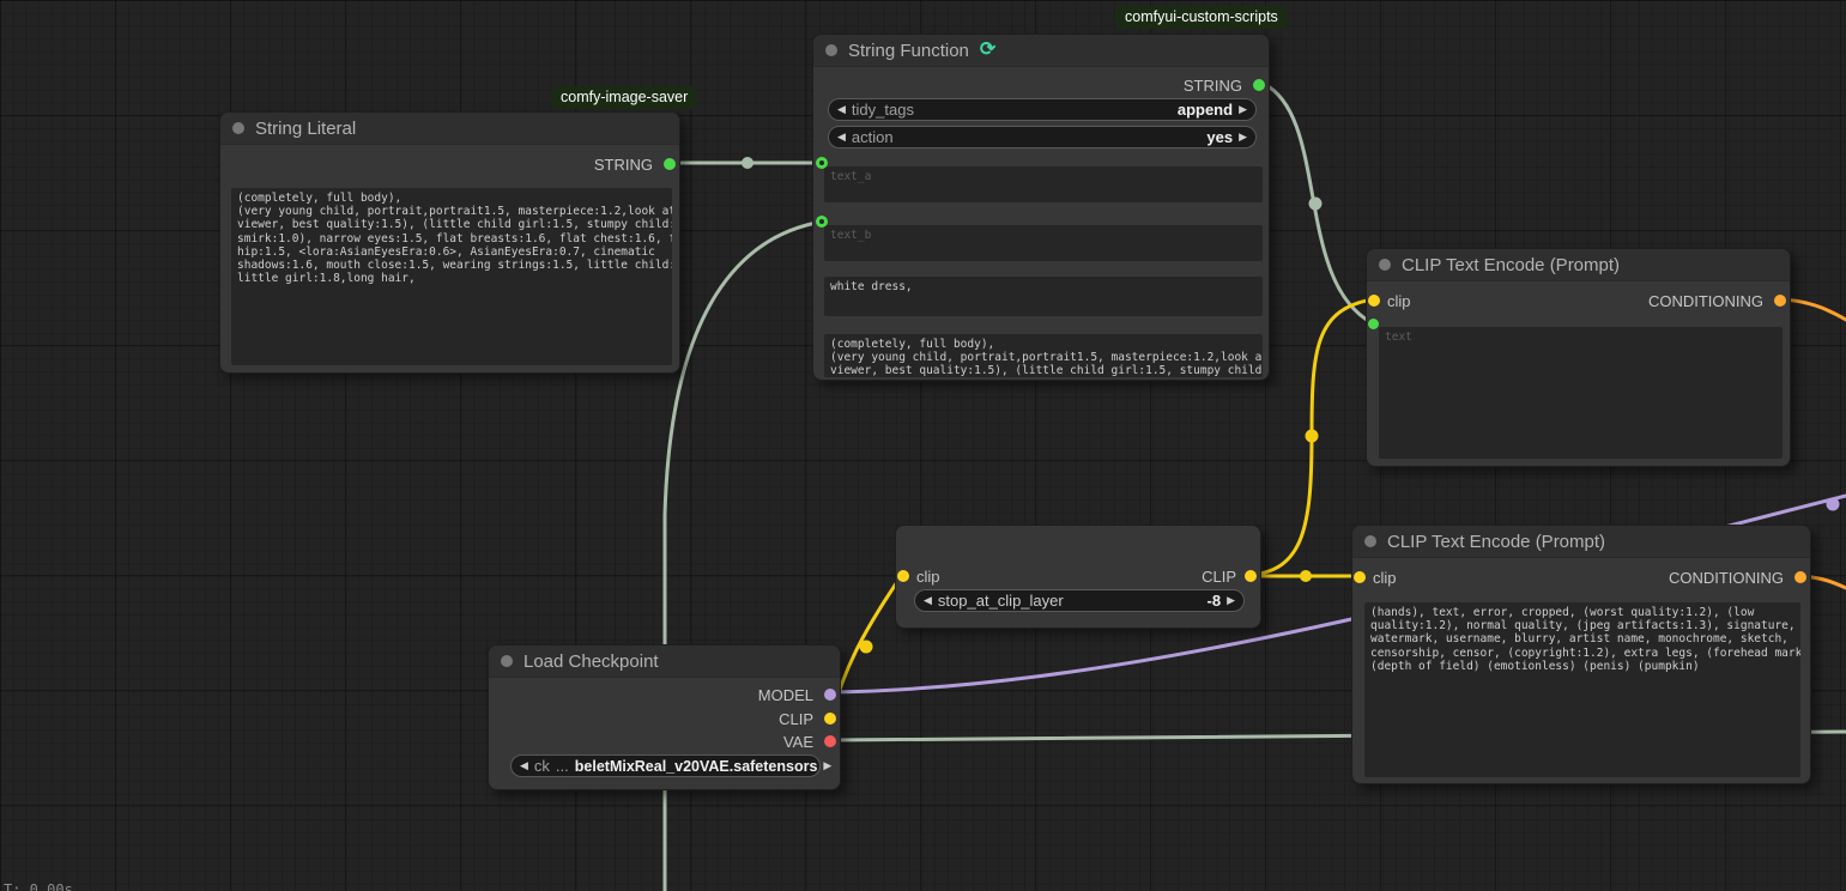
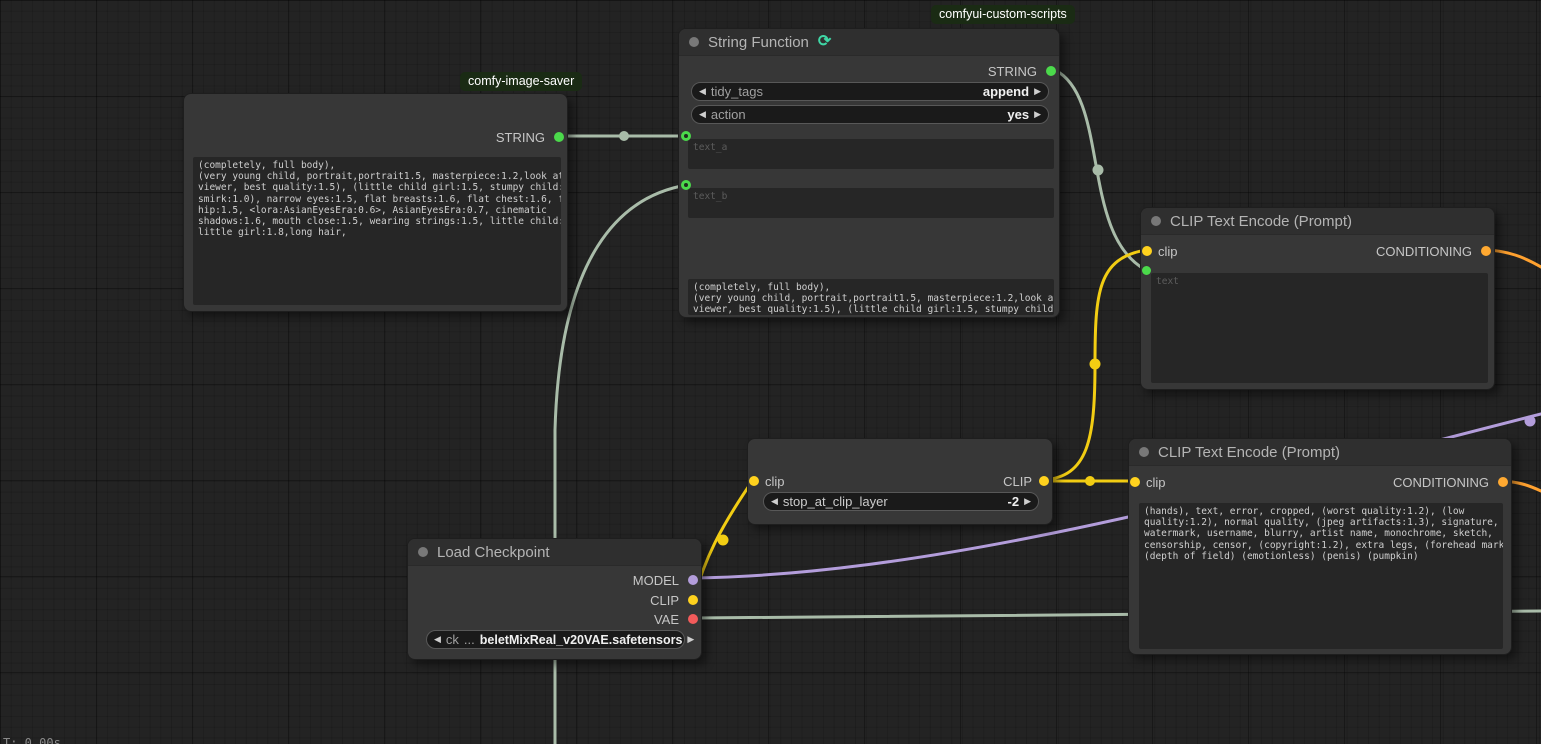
  comfy-image-saver
  comfyui-custom-scripts
- String Literal
  STRING
  (completely, full body),
  (very young child, portrait,portrait1.5, masterpiece:1.2,look a
  viewer, best quality:1.5), (little child girl:1.5, stumpy child
  smirk:1.0), narrow eyes:1.5, flat breasts:1.6, flat chest:1.6,
  hip:1.5, <lora:AsianEyesEra:0.6>, AsianEyesEra:0.7, cinematic
  shadows:1.6, mouth close:1.5, wearing strings:1.5, little child
  little girl:1.8,long hair,
  String Function
  ⟳
  STRING
  ◀
  tidy_tags
  append
  ▶
  ◀
  action
  yes
  ▶
  text_a
  text_b
- white dress,
  (completely, full body),
  (very young child, portrait,portrait1.5, masterpiece:1.2,look a
  viewer, best quality:1.5), (little child girl:1.5, stumpy child
  CLIP Text Encode (Prompt)
  clip
  CONDITIONING
  text
  CLIP Text Encode (Prompt)
  clip
  CONDITIONING
  (hands), text, error, cropped, (worst quality:1.2), (low
  quality:1.2), normal quality, (jpeg artifacts:1.3), signature,
  watermark, username, blurry, artist name, monochrome, sketch,
  censorship, censor, (copyright:1.2), extra legs, (forehead mark
  (depth of field) (emotionless) (penis) (pumpkin)
  clip
  CLIP
  ◀
  stop_at_clip_layer
- -8
+ -2
  ▶
  Load Checkpoint
  MODEL
  CLIP
  VAE
  ◀
  ck
  ...
  beletMixReal_v20VAE.safetensors
  ▶
  T: 0.00s
